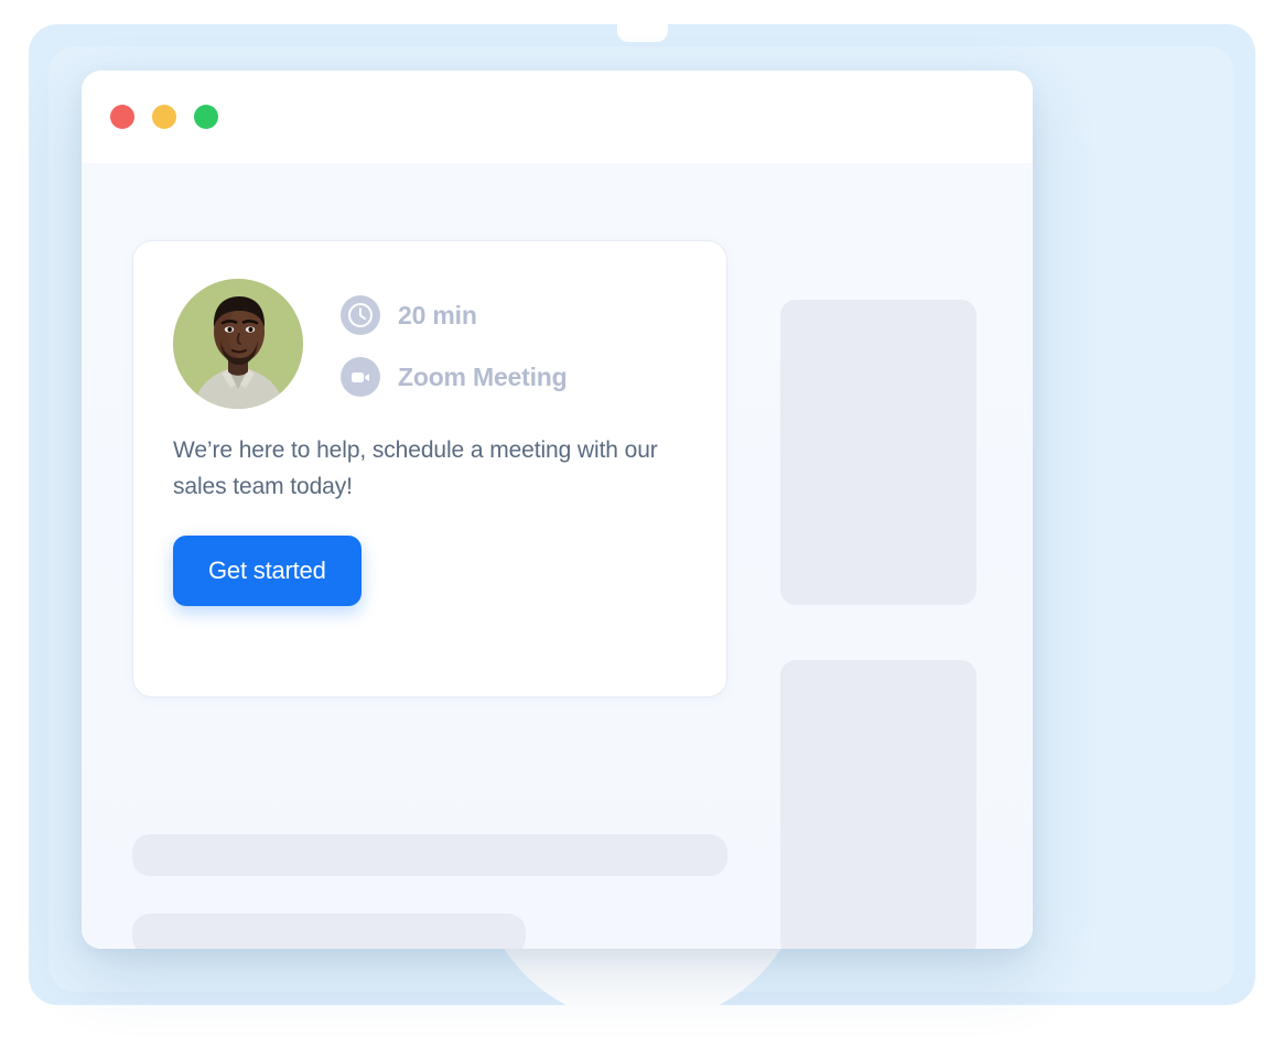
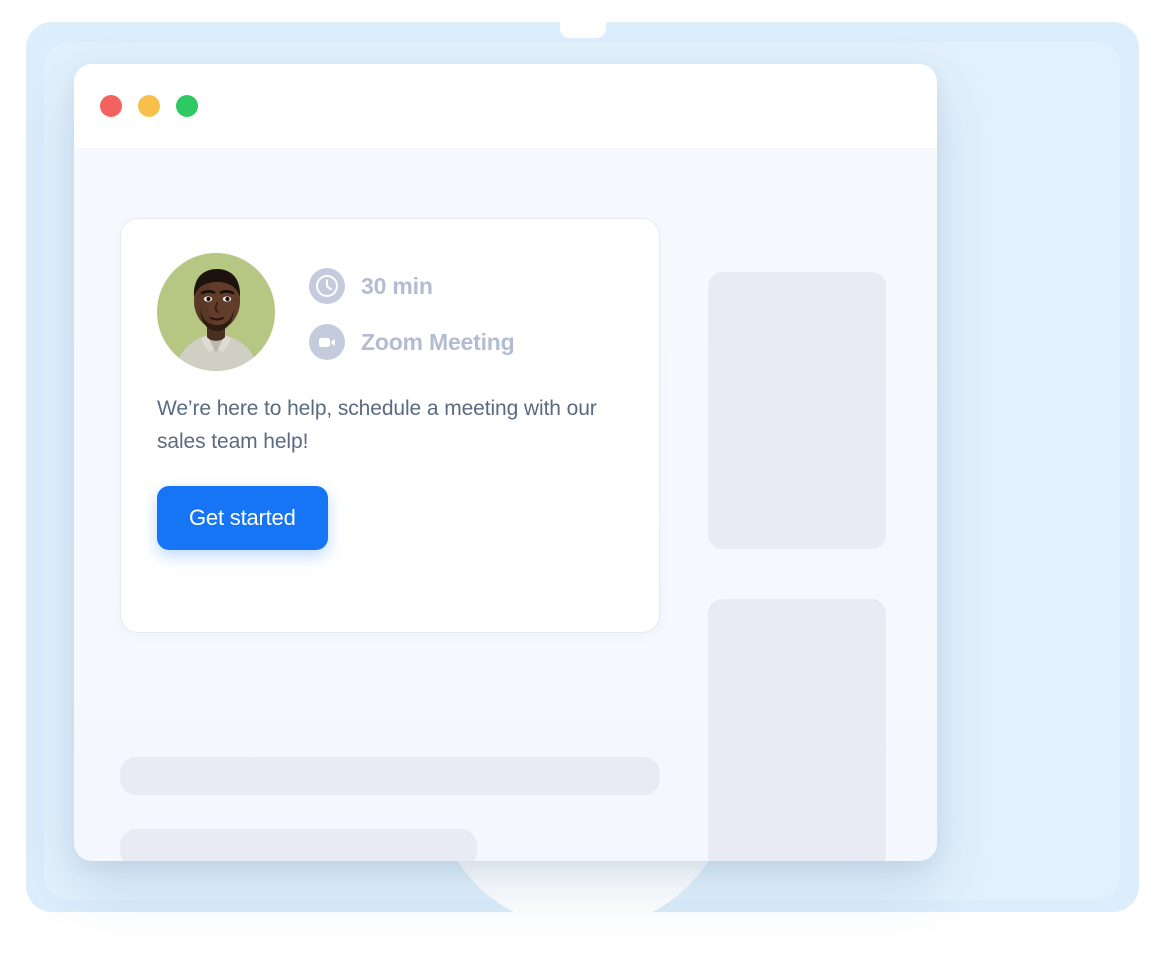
- 20 min
+ 30 min
  Zoom Meeting
- We’re here to help, schedule a meeting with our sales team today!
+ We’re here to help, schedule a meeting with our sales team help!
  Get started
